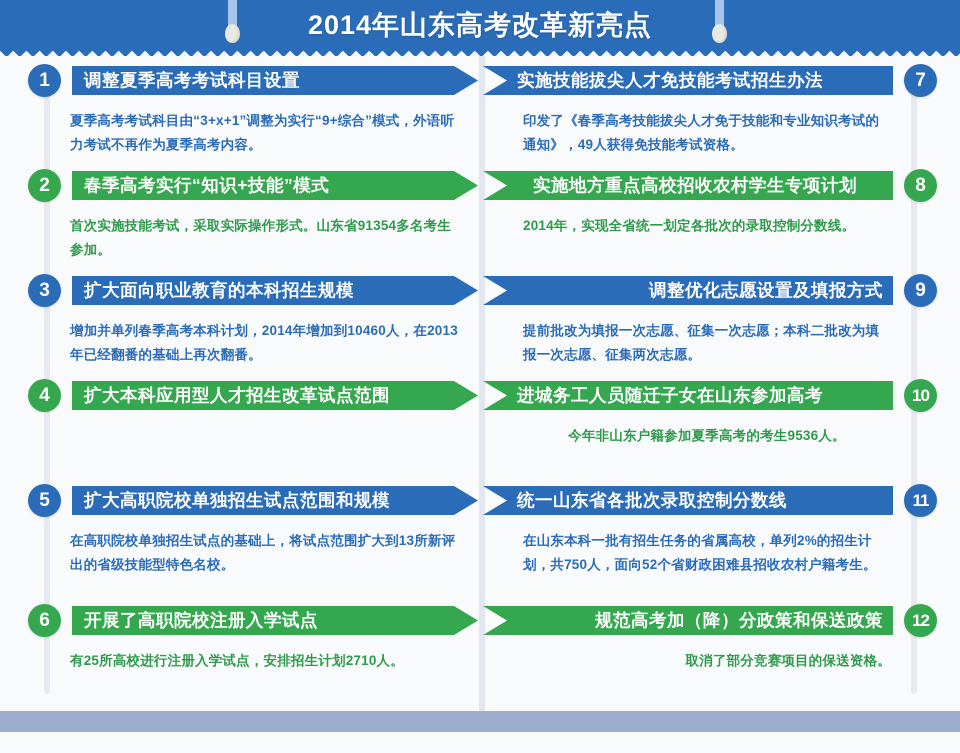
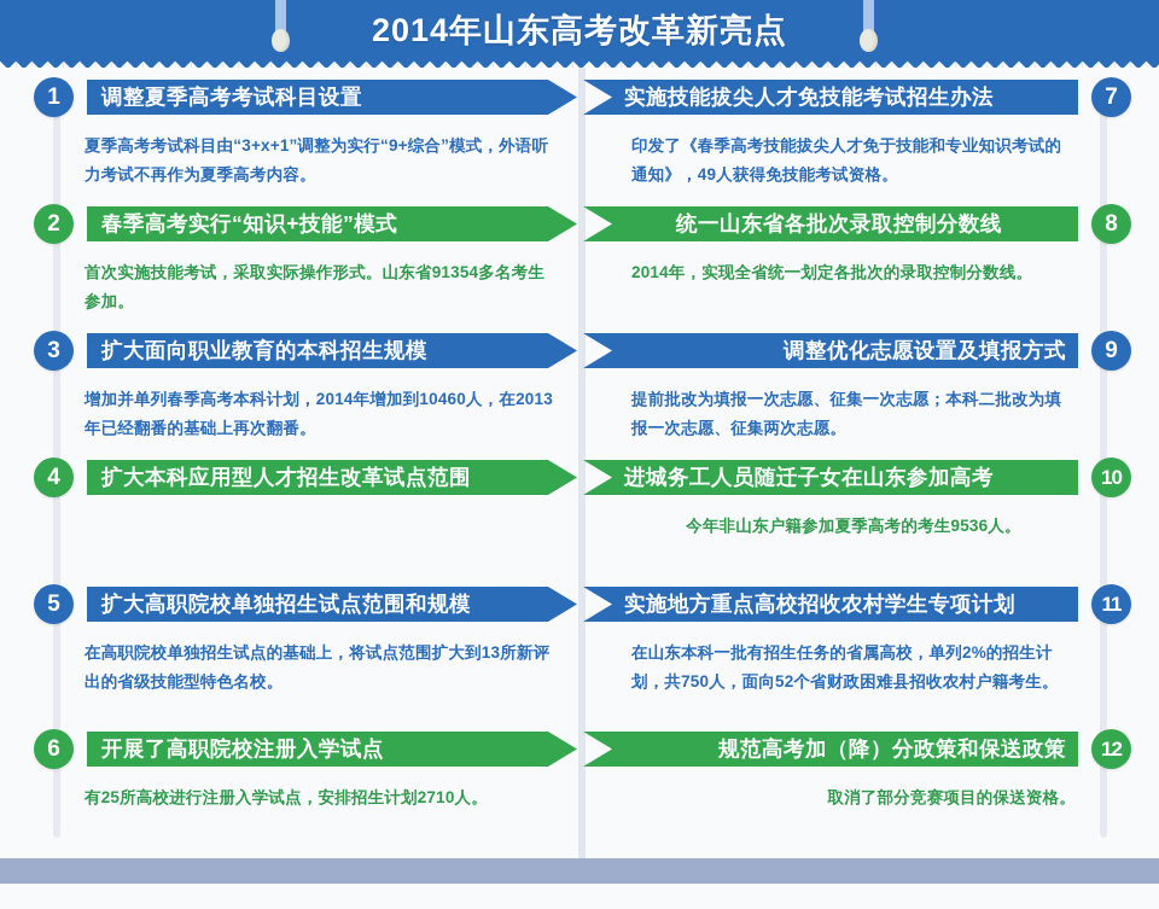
  2014年山东高考改革新亮点
  1
  调整夏季高考考试科目设置
  夏季高考考试科目由“3+x+1”调整为实行“9+综合”模式，外语听力考试不再作为夏季高考内容。
  2
  春季高考实行“知识+技能”模式
  首次实施技能考试，采取实际操作形式。山东省91354多名考生参加。
  3
  扩大面向职业教育的本科招生规模
  增加并单列春季高考本科计划，2014年增加到10460人，在2013年已经翻番的基础上再次翻番。
  4
  扩大本科应用型人才招生改革试点范围
  5
  扩大高职院校单独招生试点范围和规模
  在高职院校单独招生试点的基础上，将试点范围扩大到13所新评出的省级技能型特色名校。
  6
  开展了高职院校注册入学试点
  有25所高校进行注册入学试点，安排招生计划2710人。
  7
  实施技能拔尖人才免技能考试招生办法
  印发了《春季高考技能拔尖人才免于技能和专业知识考试的通知》，49人获得免技能考试资格。
  8
- 实施地方重点高校招收农村学生专项计划
+ 统一山东省各批次录取控制分数线
  2014年，实现全省统一划定各批次的录取控制分数线。
  9
  调整优化志愿设置及填报方式
  提前批改为填报一次志愿、征集一次志愿；本科二批改为填报一次志愿、征集两次志愿。
  10
  进城务工人员随迁子女在山东参加高考
  今年非山东户籍参加夏季高考的考生9536人。
  11
- 统一山东省各批次录取控制分数线
+ 实施地方重点高校招收农村学生专项计划
  在山东本科一批有招生任务的省属高校，单列2%的招生计划，共750人，面向52个省财政困难县招收农村户籍考生。
  12
  规范高考加（降）分政策和保送政策
  取消了部分竞赛项目的保送资格。
